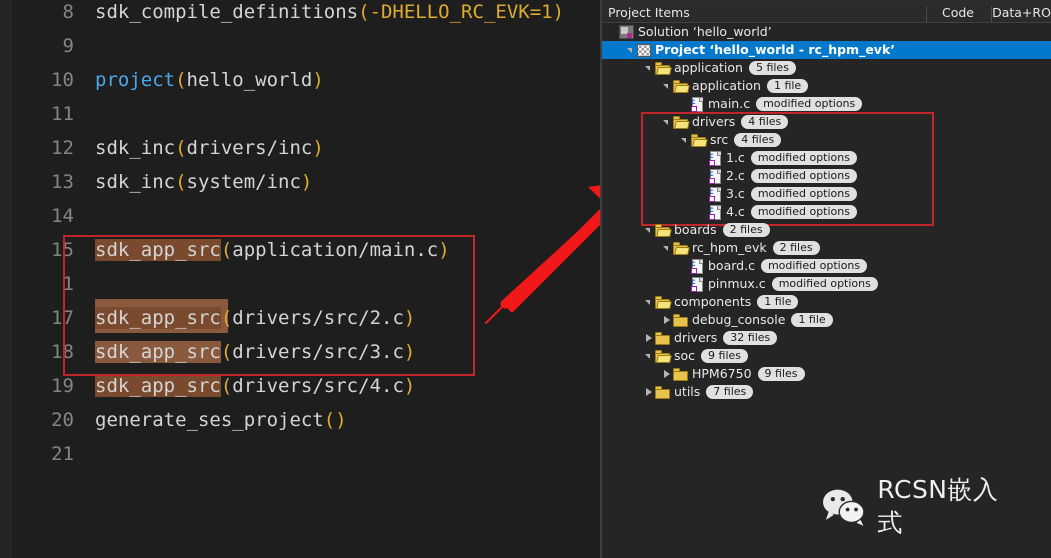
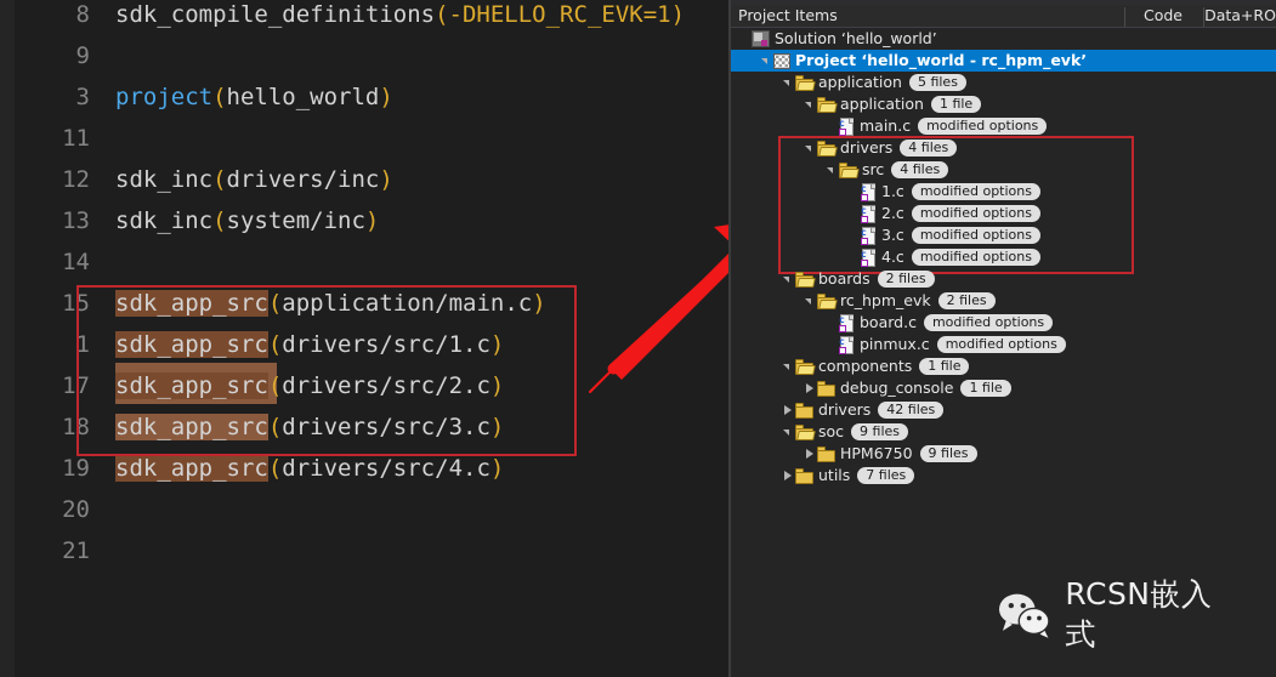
  8
  sdk_compile_definitions(-DHELLO_RC_EVK=1)
  9
- 10
+ 3
  project(hello_world)
  11
  12
  sdk_inc(drivers/inc)
  13
  sdk_inc(system/inc)
  14
  15
  sdk_app_src(application/main.c)
  1
+ sdk_app_src(drivers/src/1.c)
  17
  sdk_app_src(drivers/src/2.c)
  18
  sdk_app_src(drivers/src/3.c)
  19
  sdk_app_src(drivers/src/4.c)
  20
- generate_ses_project()
  21
  Project Items
  Code
  Data+RO
  Solution ‘hello_world’
  Project ‘hello_world - rc_hpm_evk’
  application
  5 files
  application
  1 file
  c
  main.c
  modified options
  drivers
  4 files
  src
  4 files
  c
  1.c
  modified options
  c
  2.c
  modified options
  c
  3.c
  modified options
  c
  4.c
  modified options
  boards
  2 files
  rc_hpm_evk
  2 files
  c
  board.c
  modified options
  c
  pinmux.c
  modified options
  components
  1 file
  debug_console
  1 file
  drivers
- 32 files
+ 42 files
  soc
  9 files
  HPM6750
  9 files
  utils
  7 files
  RCSN嵌入式
